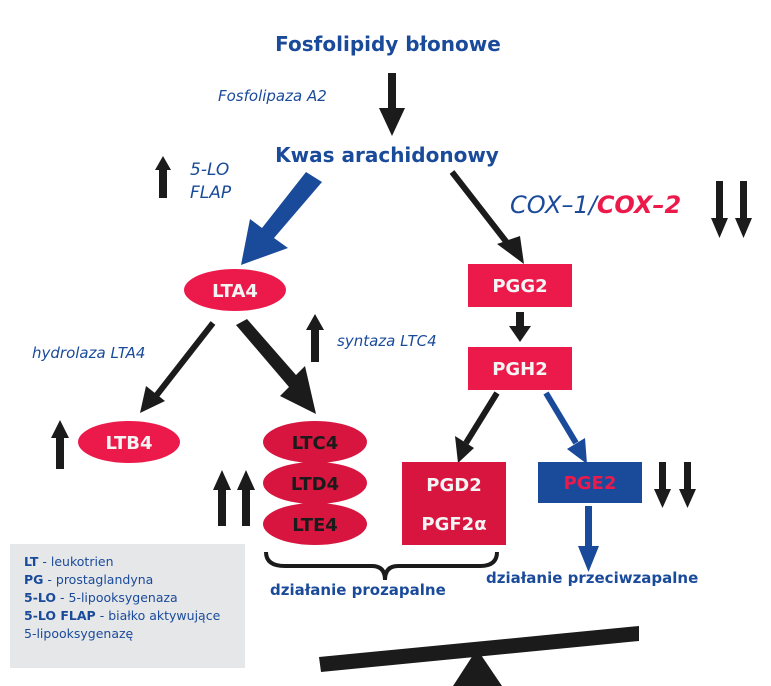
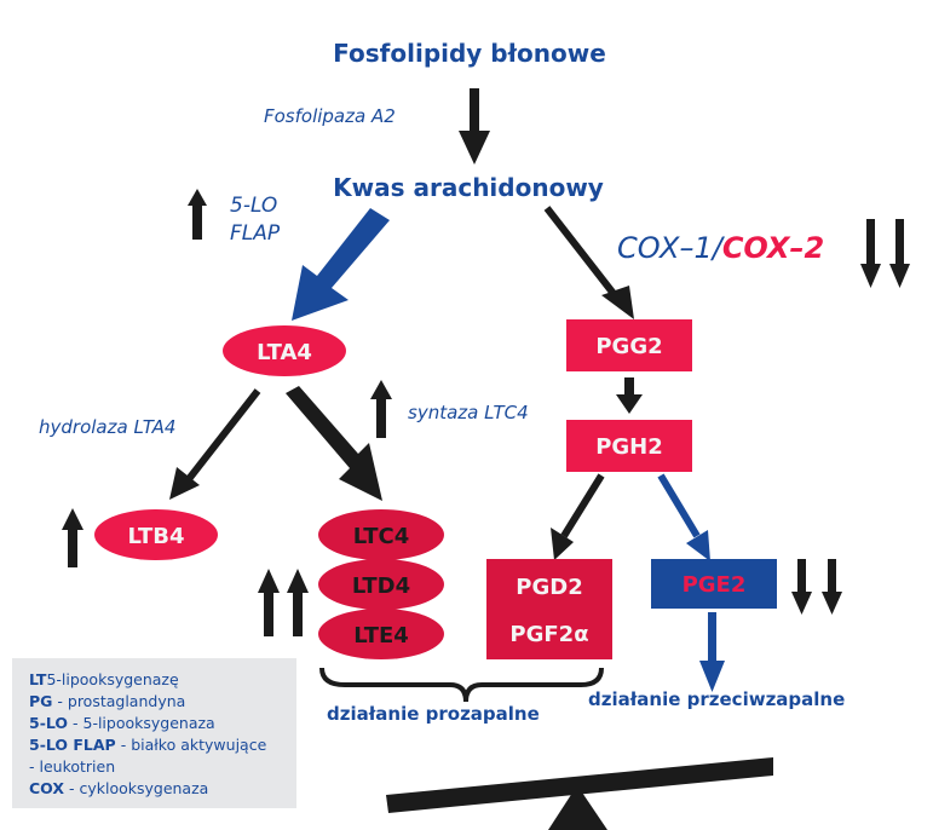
  Fosfolipidy błonowe
  Fosfolipaza A2
  Kwas arachidonowy
  5-LO
  FLAP
  COX–1/COX–2
  LTA4
  PGG2
  PGH2
  syntaza LTC4
  hydrolaza LTA4
  LTB4
  LTE4
  LTD4
  LTC4
  PGD2
  PGF2α
  PGE2
  działanie prozapalne
  działanie przeciwzapalne
- LT - leukotrien
+ LT5-lipooksygenazę
  PG - prostaglandyna
  5-LO - 5-lipooksygenaza
  5-LO FLAP - białko aktywujące
- 5-lipooksygenazę
+ - leukotrien
+ COX - cyklooksygenaza
